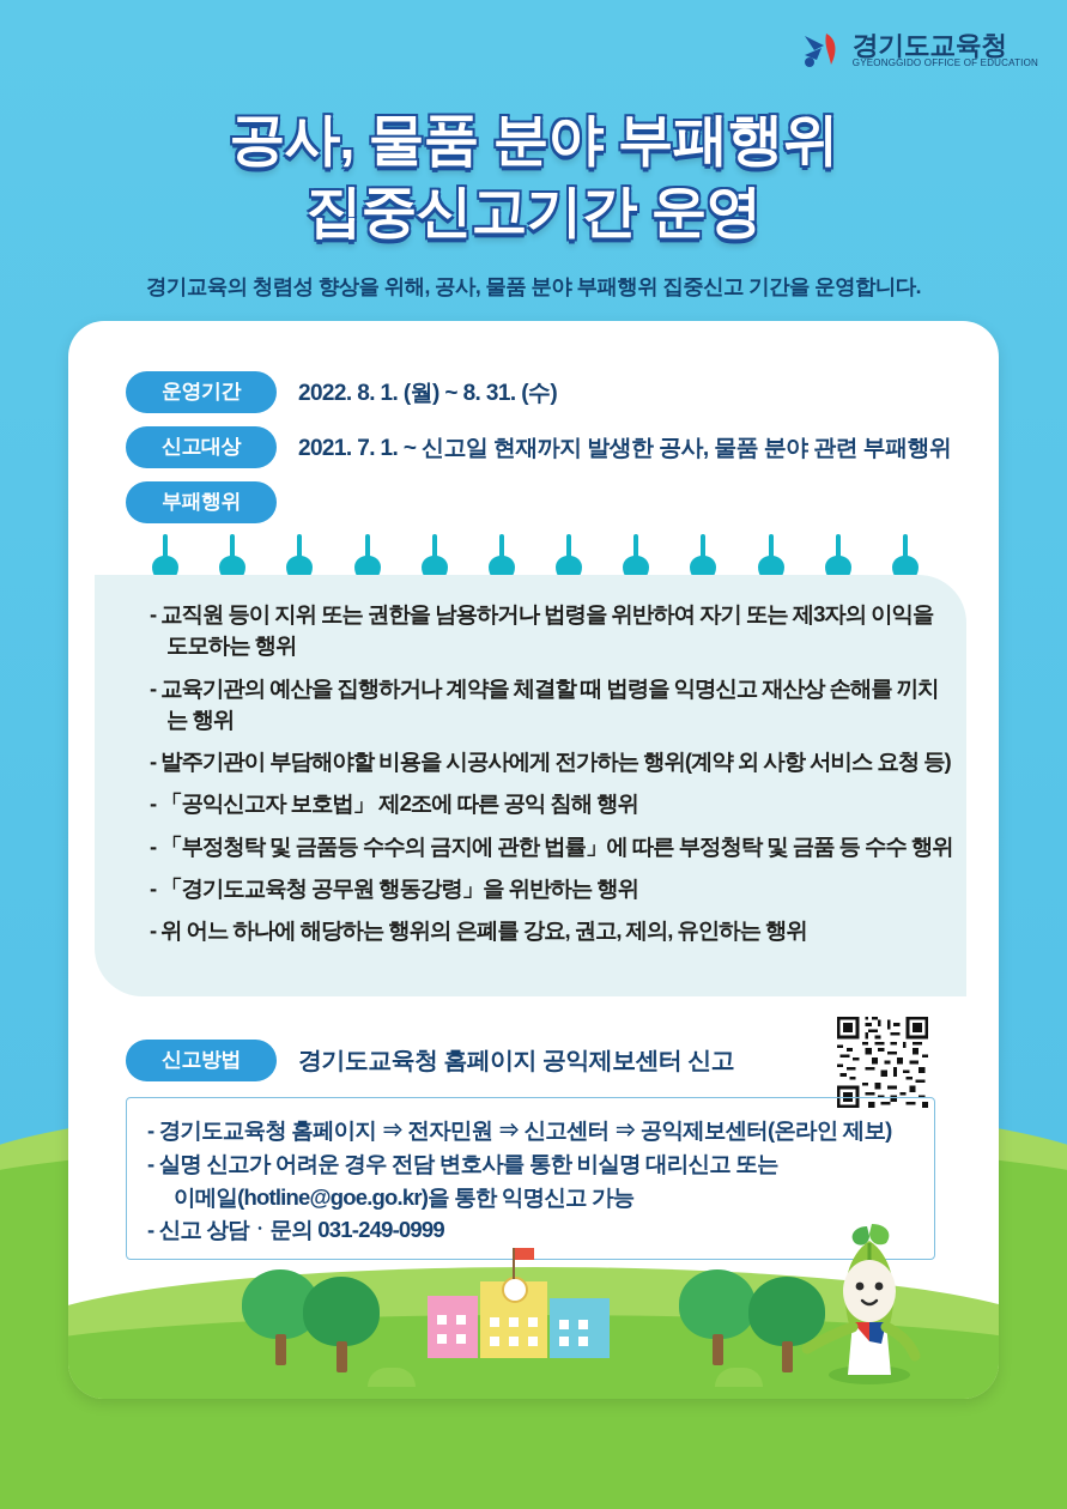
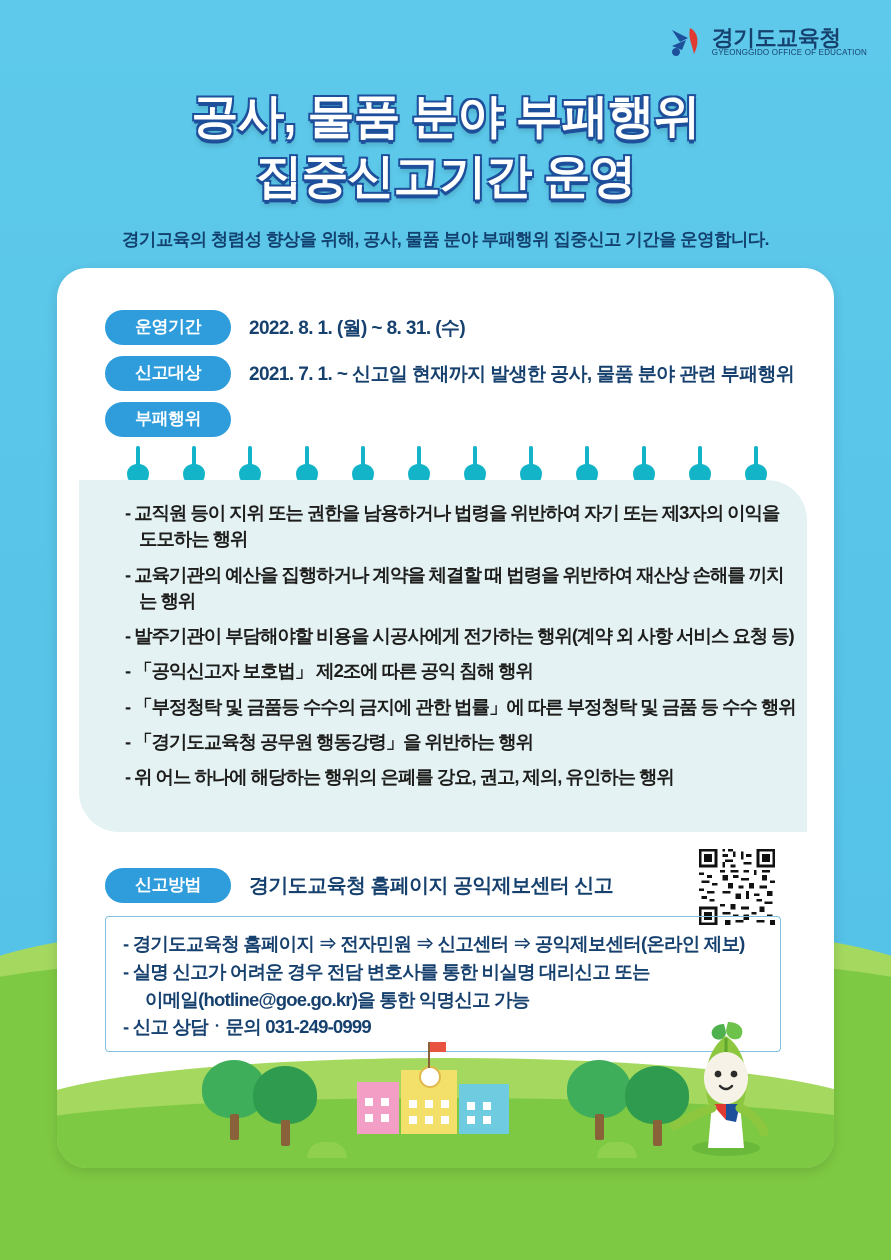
  경기도교육청
  GYEONGGIDO OFFICE OF EDUCATION
  공사, 물품 분야 부패행위
  집중신고기간 운영
  경기교육의 청렴성 향상을 위해, 공사, 물품 분야 부패행위 집중신고 기간을 운영합니다.
  운영기간
  2022. 8. 1. (월) ~ 8. 31. (수)
  신고대상
  2021. 7. 1. ~ 신고일 현재까지 발생한 공사, 물품 분야 관련 부패행위
  부패행위
  - 교직원 등이 지위 또는 권한을 남용하거나 법령을 위반하여 자기 또는 제3자의 이익을 도모하는 행위
- - 교육기관의 예산을 집행하거나 계약을 체결할 때 법령을 익명신고 재산상 손해를 끼치는 행위
+ - 교육기관의 예산을 집행하거나 계약을 체결할 때 법령을 위반하여 재산상 손해를 끼치는 행위
  - 발주기관이 부담해야할 비용을 시공사에게 전가하는 행위(계약 외 사항 서비스 요청 등)
  - 「공익신고자 보호법」 제2조에 따른 공익 침해 행위
  - 「부정청탁 및 금품등 수수의 금지에 관한 법률」에 따른 부정청탁 및 금품 등 수수 행위
  - 「경기도교육청 공무원 행동강령」을 위반하는 행위
  - 위 어느 하나에 해당하는 행위의 은폐를 강요, 권고, 제의, 유인하는 행위
  신고방법
  경기도교육청 홈페이지 공익제보센터 신고
  - 경기도교육청 홈페이지 ⇒ 전자민원 ⇒ 신고센터 ⇒ 공익제보센터(온라인 제보)
  - 실명 신고가 어려운 경우 전담 변호사를 통한 비실명 대리신고 또는
  이메일(hotline@goe.go.kr)을 통한 익명신고 가능
  - 신고 상담ㆍ문의 031-249-0999
